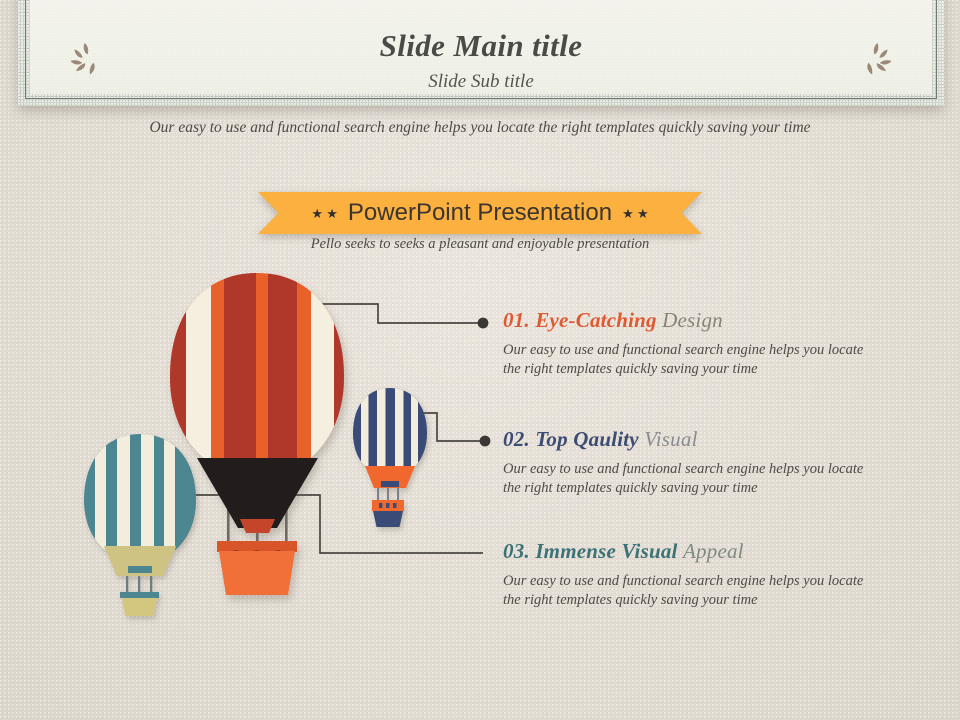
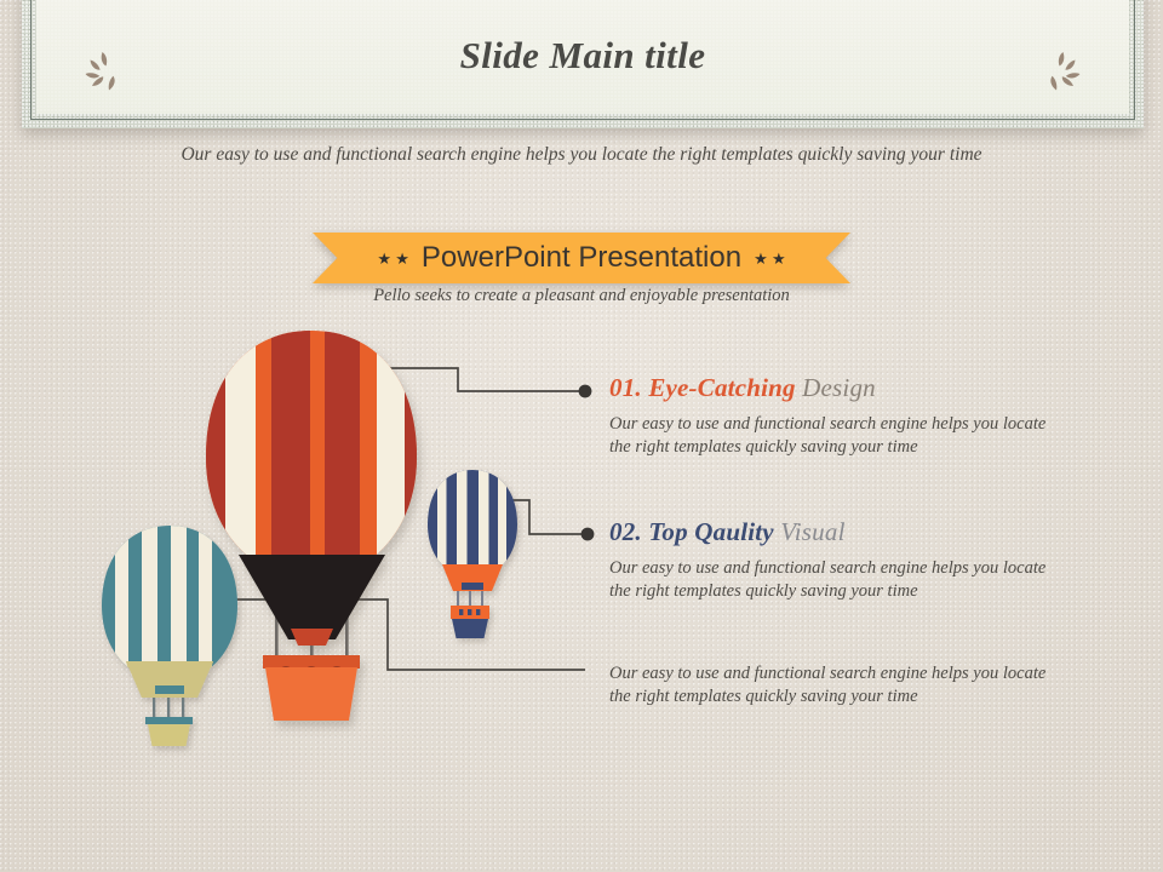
  Slide Main title
- Slide Sub title
  Our easy to use and functional search engine helps you locate the right templates quickly saving your time
  ★ ★
  PowerPoint Presentation
  ★ ★
- Pello seeks to seeks a pleasant and enjoyable presentation
+ Pello seeks to create a pleasant and enjoyable presentation
  01. Eye-Catching Design
  Our easy to use and functional search engine helps you locate the right templates quickly saving your time
  02. Top Qaulity Visual
  Our easy to use and functional search engine helps you locate the right templates quickly saving your time
- 03. Immense Visual Appeal
  Our easy to use and functional search engine helps you locate the right templates quickly saving your time
